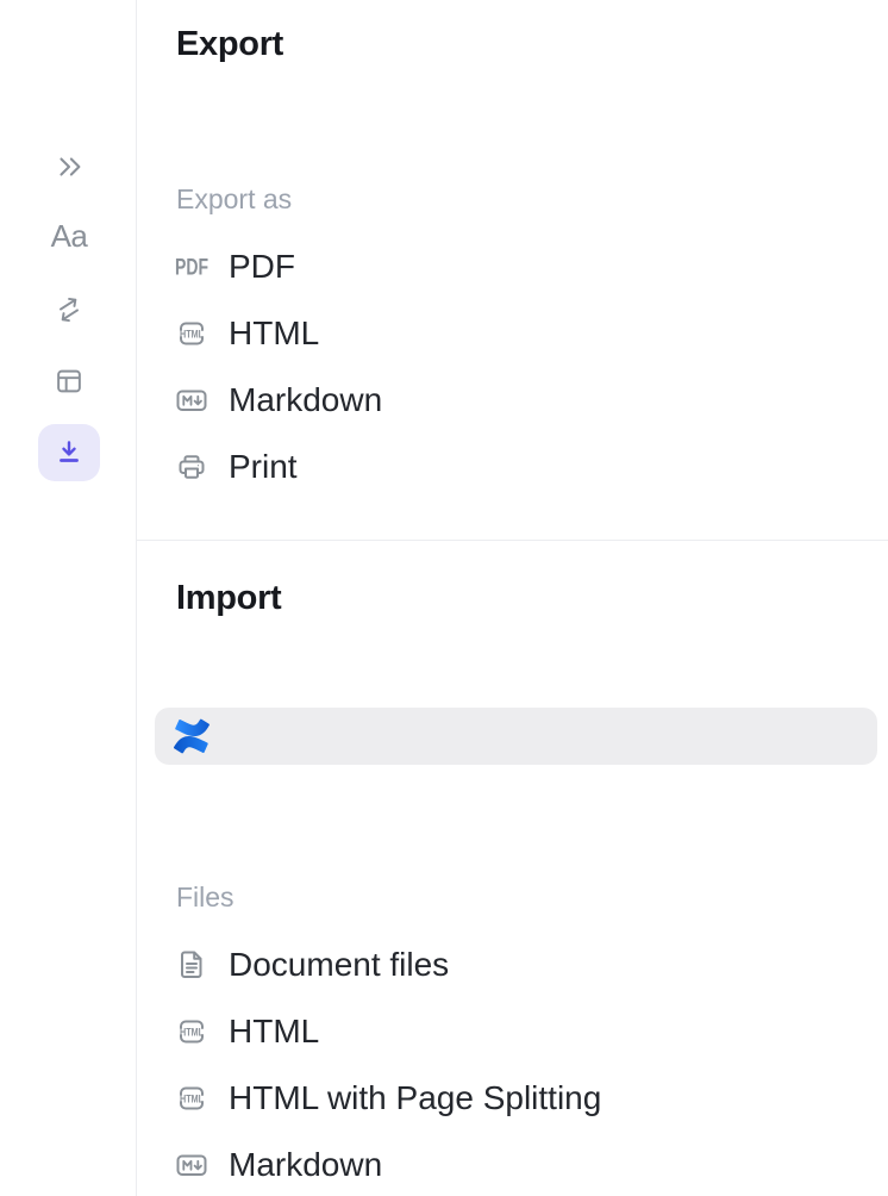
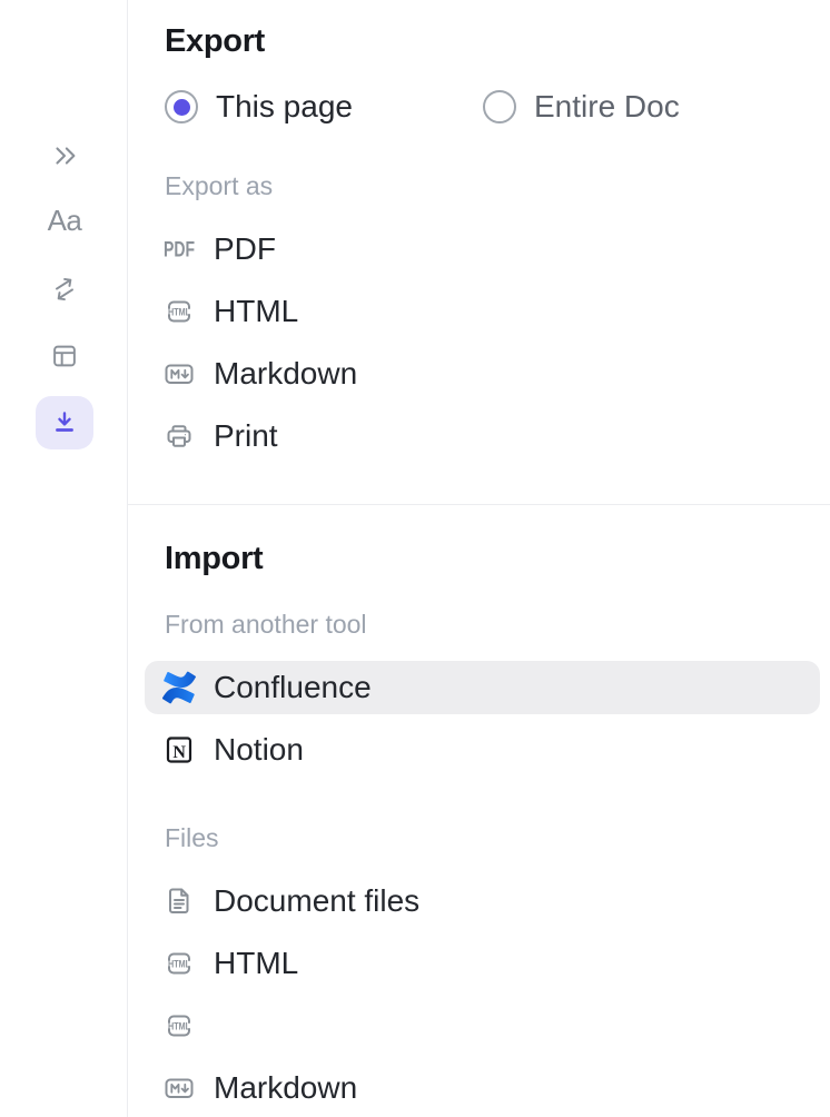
  Aa
  Export
+ This page
+ Entire Doc
  Export as
  PDF
  PDF
  HTML
  HTML
  Markdown
  Print
  Import
+ From another tool
+ Confluence
+ N
+ Notion
  Files
  Document files
  HTML
  HTML
  HTML
- HTML with Page Splitting
  Markdown
